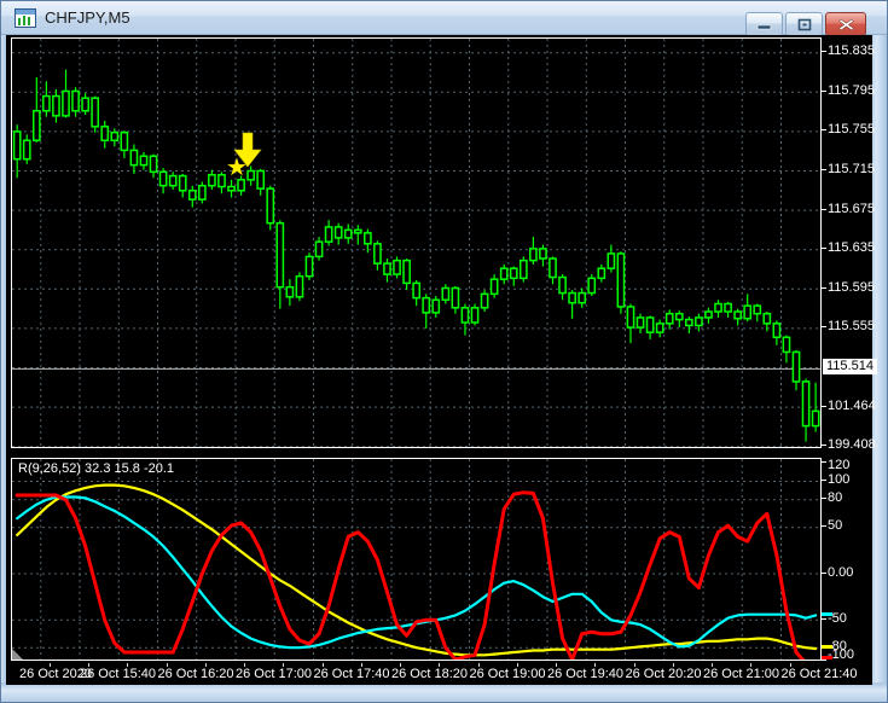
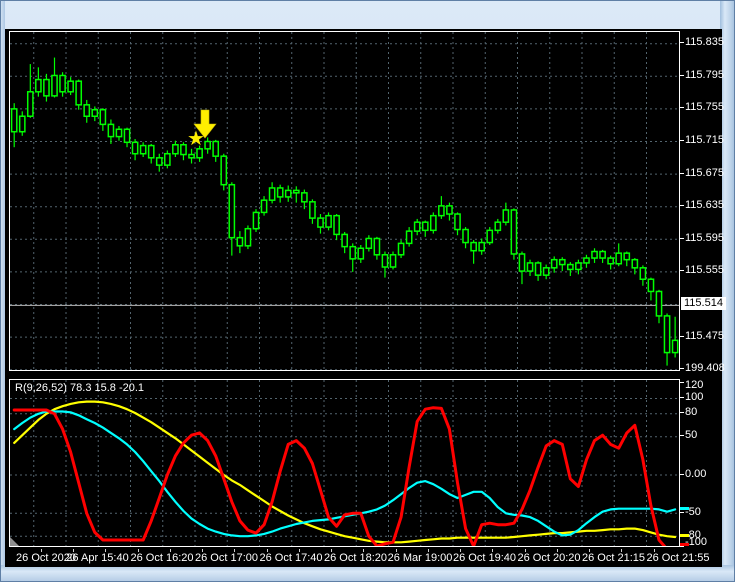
- CHFJPY,M5
- R(9,26,52) 32.3 15.8 -20.1
+ R(9,26,52) 78.3 15.8 -20.1
  ★
  115.835
  115.795
  115.755
  115.715
  115.675
  115.635
  115.595
  115.555
- 101.464
+ 115.475
  199.408
  115.514
  120
  100
  80
  50
  0.00
  -50
  -100
  26 Oct 2020
- 26 Oct 15:40
+ 26 Apr 15:40
  26 Oct 16:20
  26 Oct 17:00
  26 Oct 17:40
  26 Oct 18:20
- 26 Oct 19:00
+ 26 Mar 19:00
  26 Oct 19:40
  26 Oct 20:20
- 26 Oct 21:00
+ 26 Oct 21:15
- 26 Oct 21:40
+ 26 Oct 21:55
